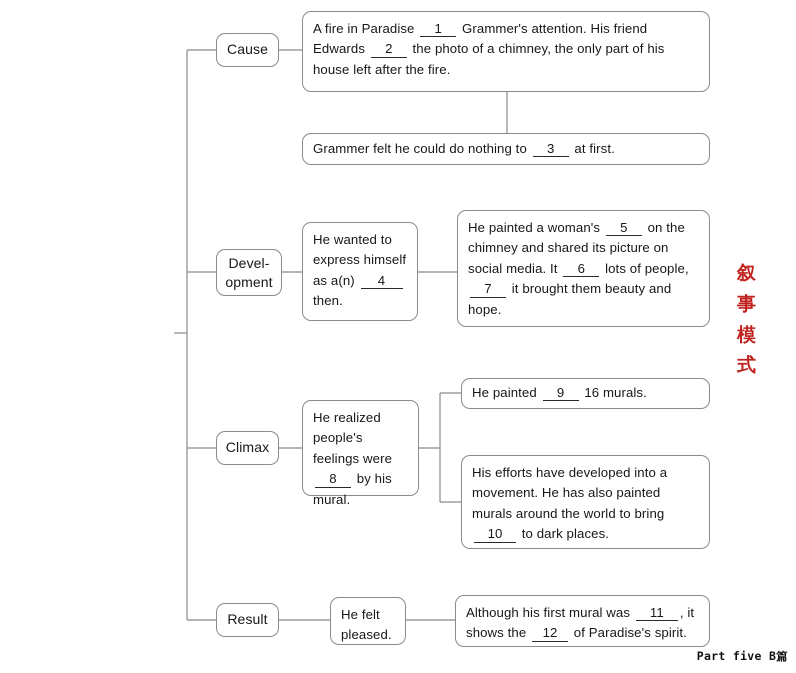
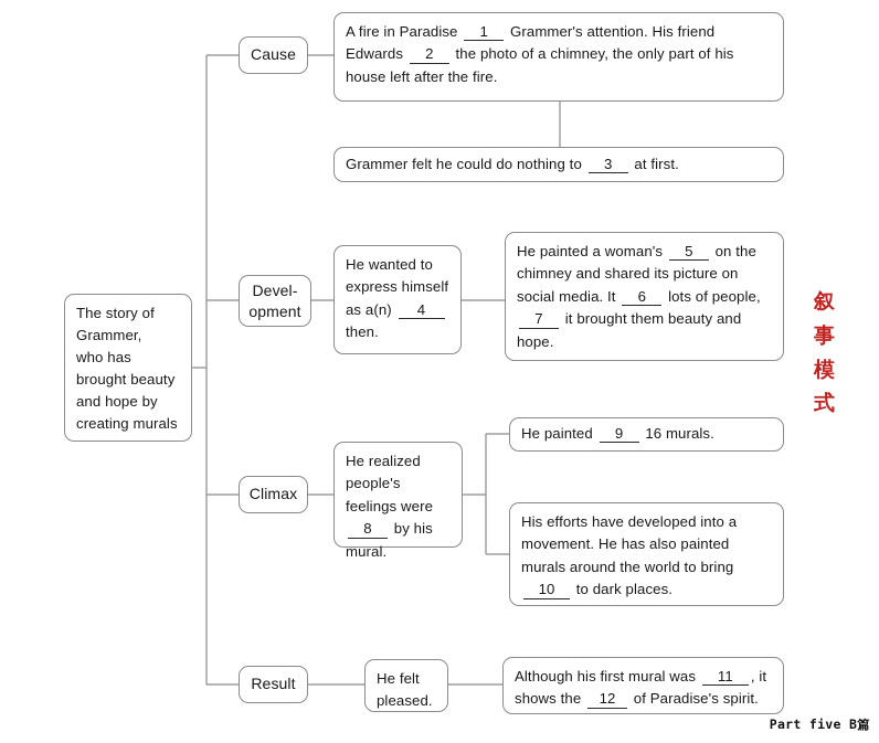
+ The story of
+ Grammer,
+ who has
+ brought beauty
+ and hope by
+ creating murals
  Cause
  Devel-
  opment
  Climax
  Result
  A fire in Paradise 1 Grammer's attention. His friend Edwards 2 the photo of a chimney, the only part of his house left after the fire.
  Grammer felt he could do nothing to 3 at first.
  He wanted to express himself as a(n) 4 then.
  He painted a woman's 5 on the chimney and shared its picture on social media. It 6 lots of people, 7 it brought them beauty and hope.
  He realized people's feelings were 8 by his mural.
  He painted 9 16 murals.
  His efforts have developed into a movement. He has also painted murals around the world to bring 10 to dark places.
  He felt
  pleased.
  Although his first mural was 11 , it shows the 12 of Paradise's spirit.
  叙
  事
  模
  式
  Part five B篇
